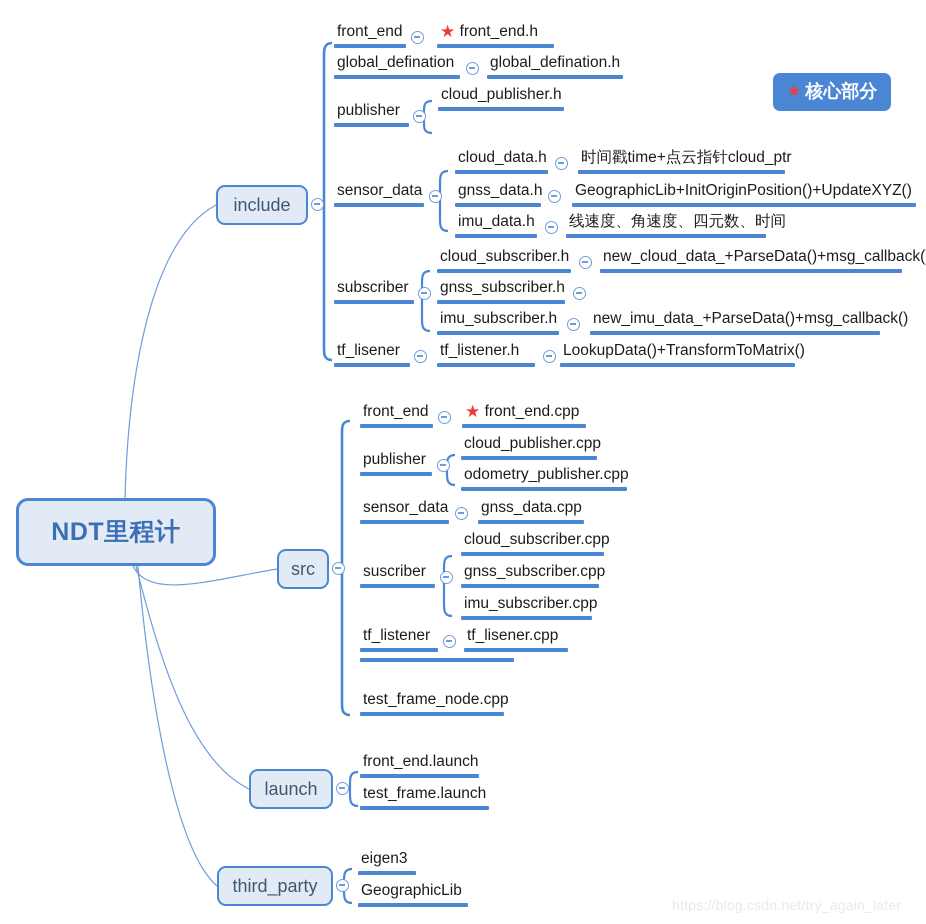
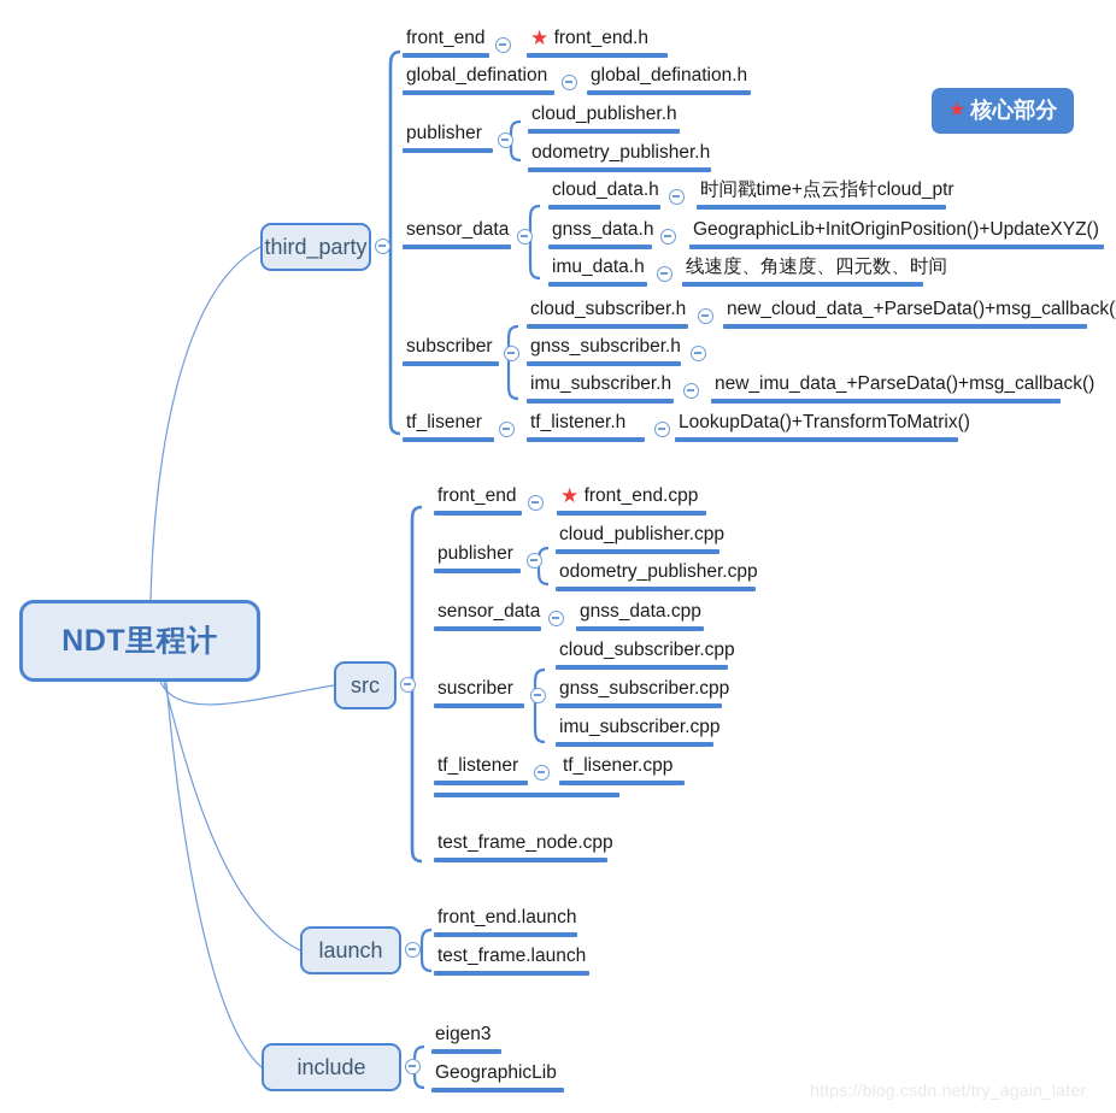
  NDT里程计
  ★
  核心部分
- include
+ third_party
  src
  launch
- third_party
+ include
  front_end
  ★ front_end.h
  global_defination
  global_defination.h
  publisher
  cloud_publisher.h
+ odometry_publisher.h
  sensor_data
  cloud_data.h
  时间戳time+点云指针cloud_ptr
  gnss_data.h
  GeographicLib+InitOriginPosition()+UpdateXYZ()
  imu_data.h
  线速度、角速度、四元数、时间
  subscriber
  cloud_subscriber.h
  new_cloud_data_+ParseData()+msg_callback(
  gnss_subscriber.h
  imu_subscriber.h
  new_imu_data_+ParseData()+msg_callback()
  tf_lisener
  tf_listener.h
  LookupData()+TransformToMatrix()
  front_end
  ★ front_end.cpp
  publisher
  cloud_publisher.cpp
  odometry_publisher.cpp
  sensor_data
  gnss_data.cpp
  suscriber
  cloud_subscriber.cpp
  gnss_subscriber.cpp
  imu_subscriber.cpp
  tf_listener
  tf_lisener.cpp
  test_frame_node.cpp
  front_end.launch
  test_frame.launch
  eigen3
  GeographicLib
